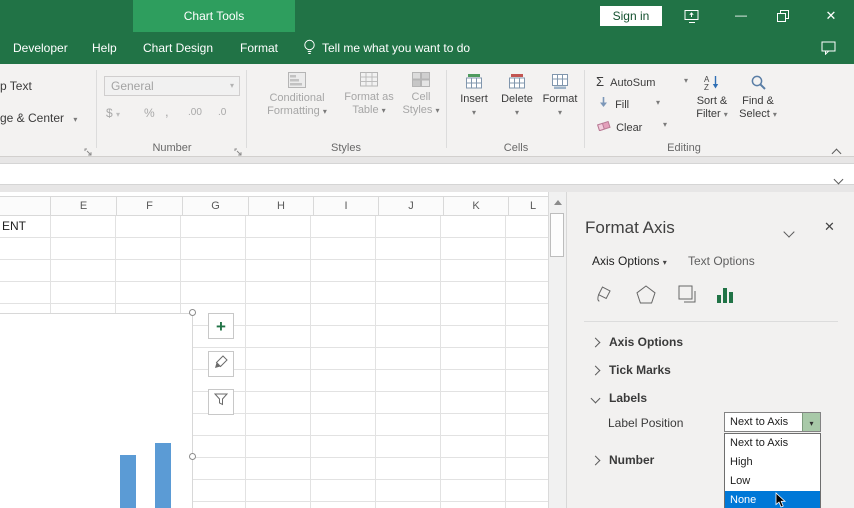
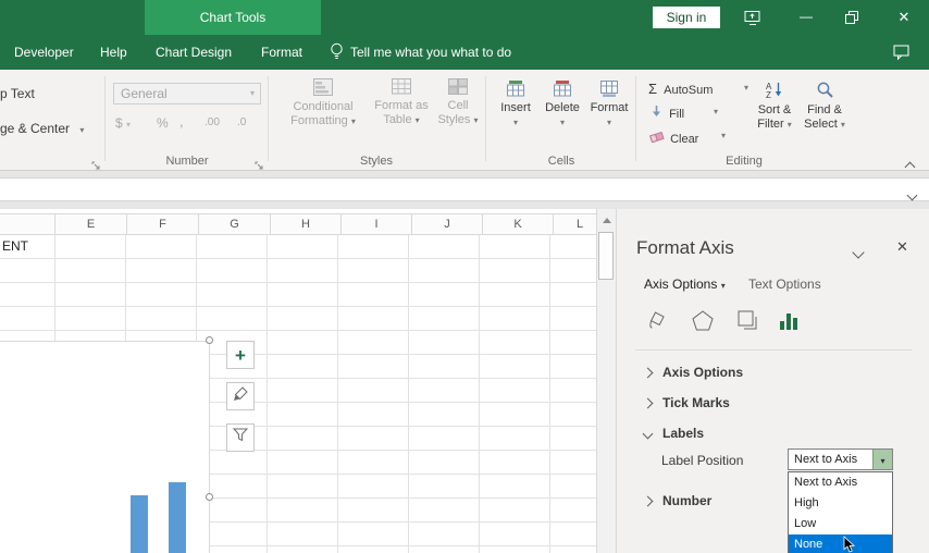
  Chart Tools
  Sign in
  —
  ✕
  Developer
  Help
  Chart Design
  Format
- Tell me what you want to do
+ Tell me what you what to do
  p Text
  ge & Center ▾
  General
  ▾
  $ ▾
  %
  ,
  .00
  .0
  Number
  Conditional
  Formatting ▾
  Format as
  Table ▾
  Cell
  Styles ▾
  Styles
  Insert
  ▾
  Delete
  ▾
  Format
  ▾
  Cells
  Σ AutoSum
  ▾
  Fill
  ▾
  Clear
  ▾
  A
  Z
  Sort &
  Filter ▾
  Find &
  Select ▾
  Editing
  E
  F
  G
  H
  I
  J
  K
  L
  ENT
  +
  Format Axis
  ✕
  Axis Options ▾
  Text Options
  Axis Options
  Tick Marks
  Labels
  Label Position
  Number
  Next to Axis
  ▾
  Next to Axis
  High
  Low
  None
